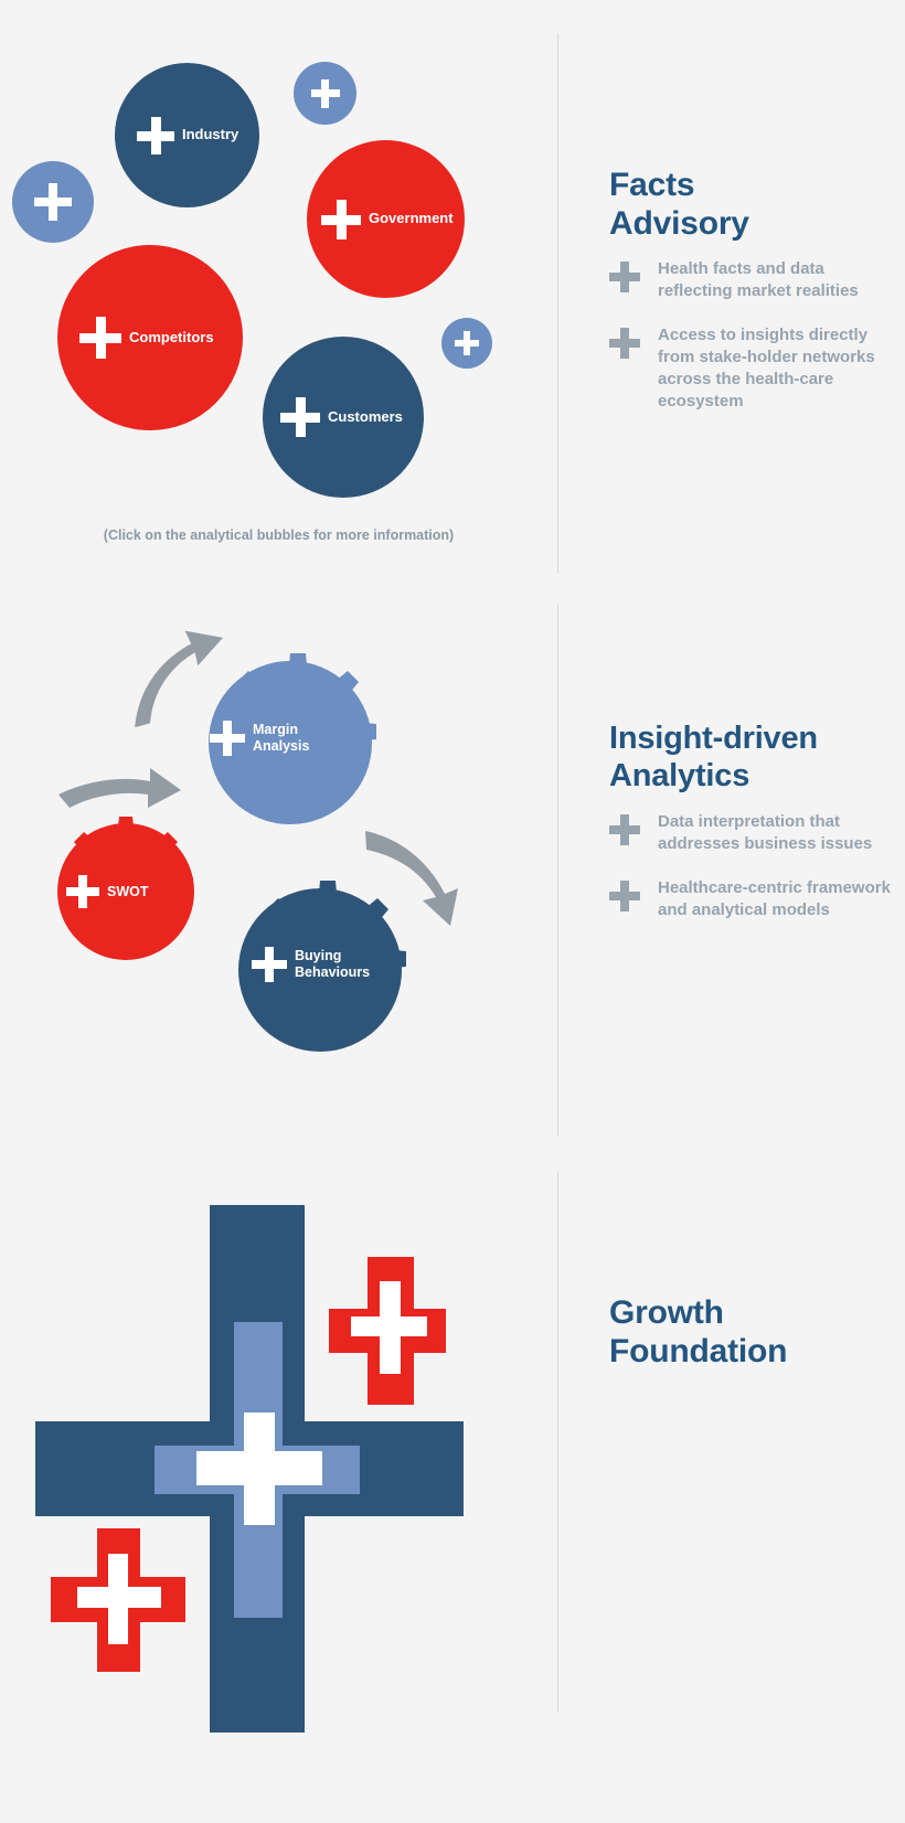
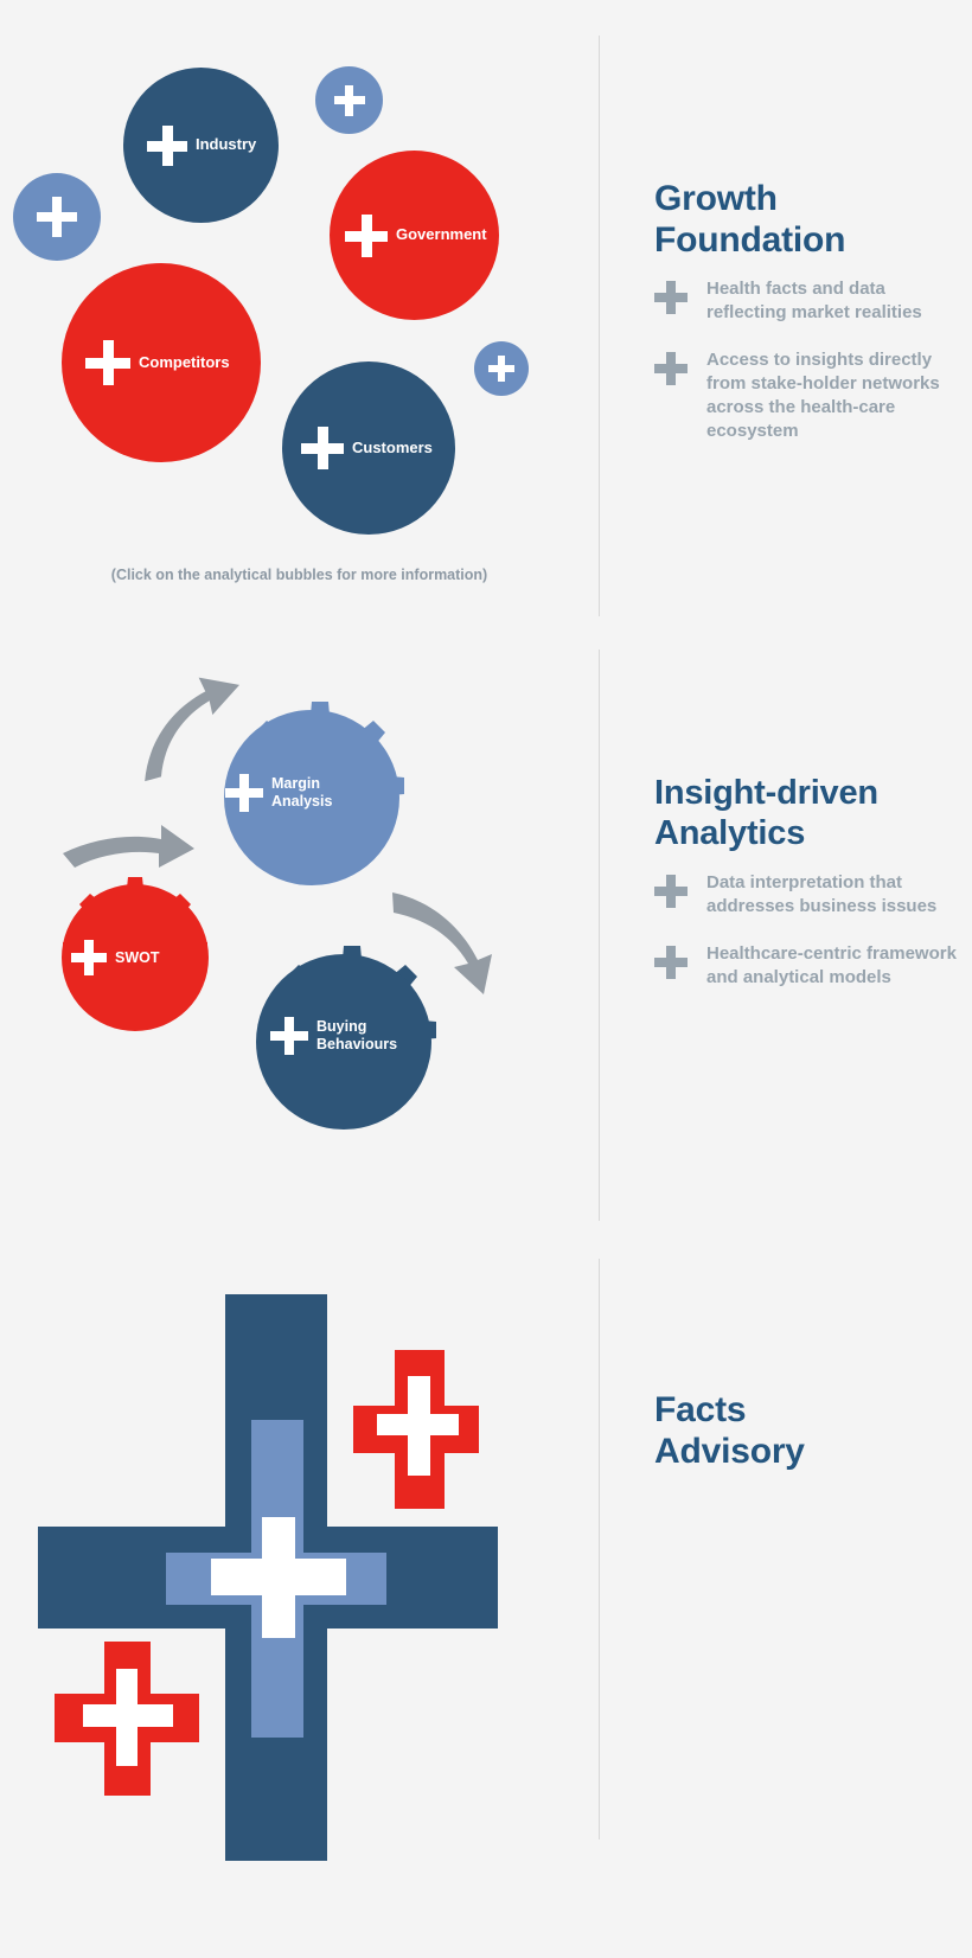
  Industry
  Government
  Competitors
  Customers
  (Click on the analytical bubbles for more information)
- Facts
+ Growth
- Advisory
+ Foundation
  Health facts and data reflecting market realities
  Access to insights directly from stake-holder networks across the health-care ecosystem
  Margin
  Analysis
  SWOT
  Buying
  Behaviours
  Insight-driven
  Analytics
  Data interpretation that addresses business issues
  Healthcare-centric framework and analytical models
- Growth
+ Facts
- Foundation
+ Advisory
